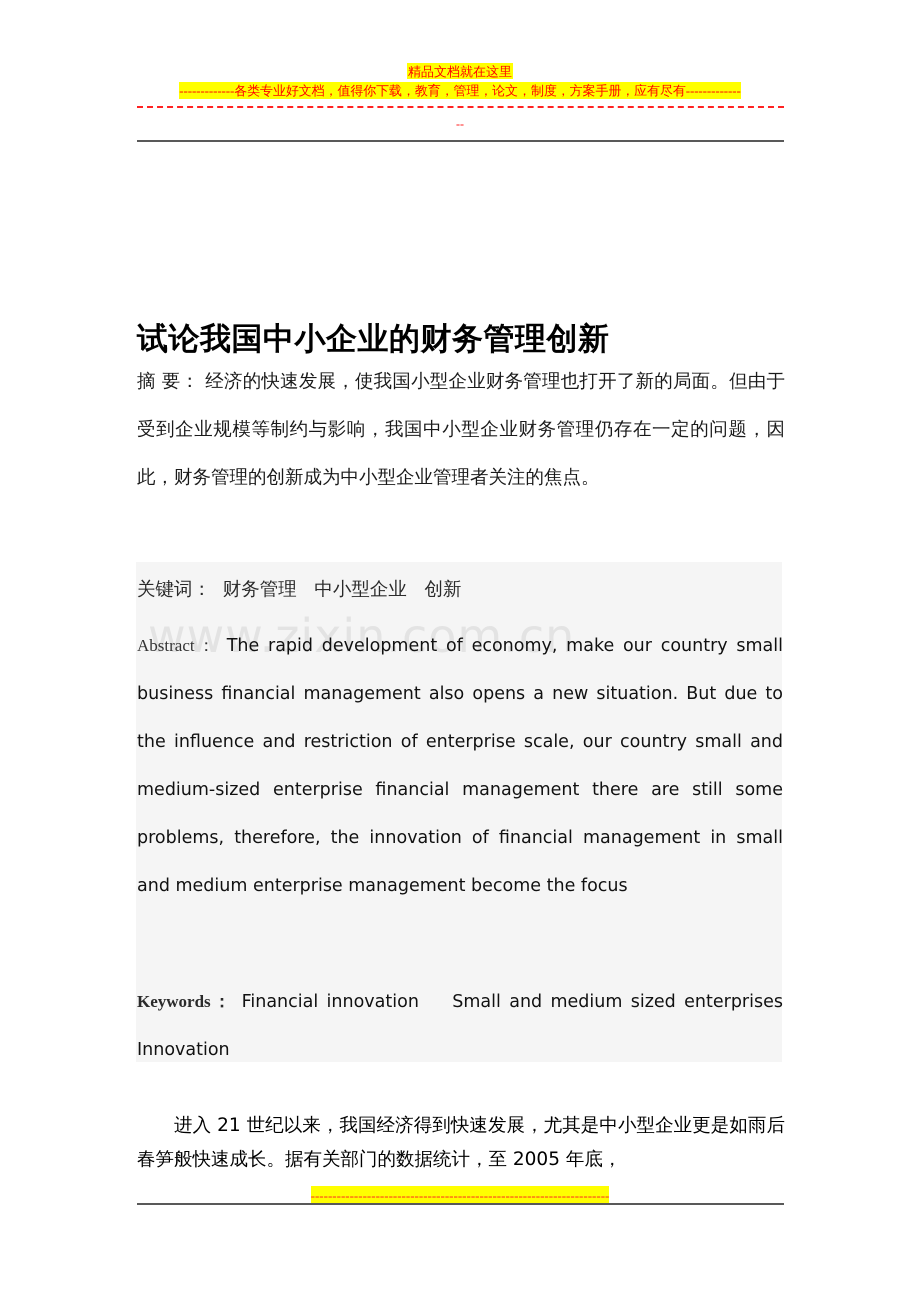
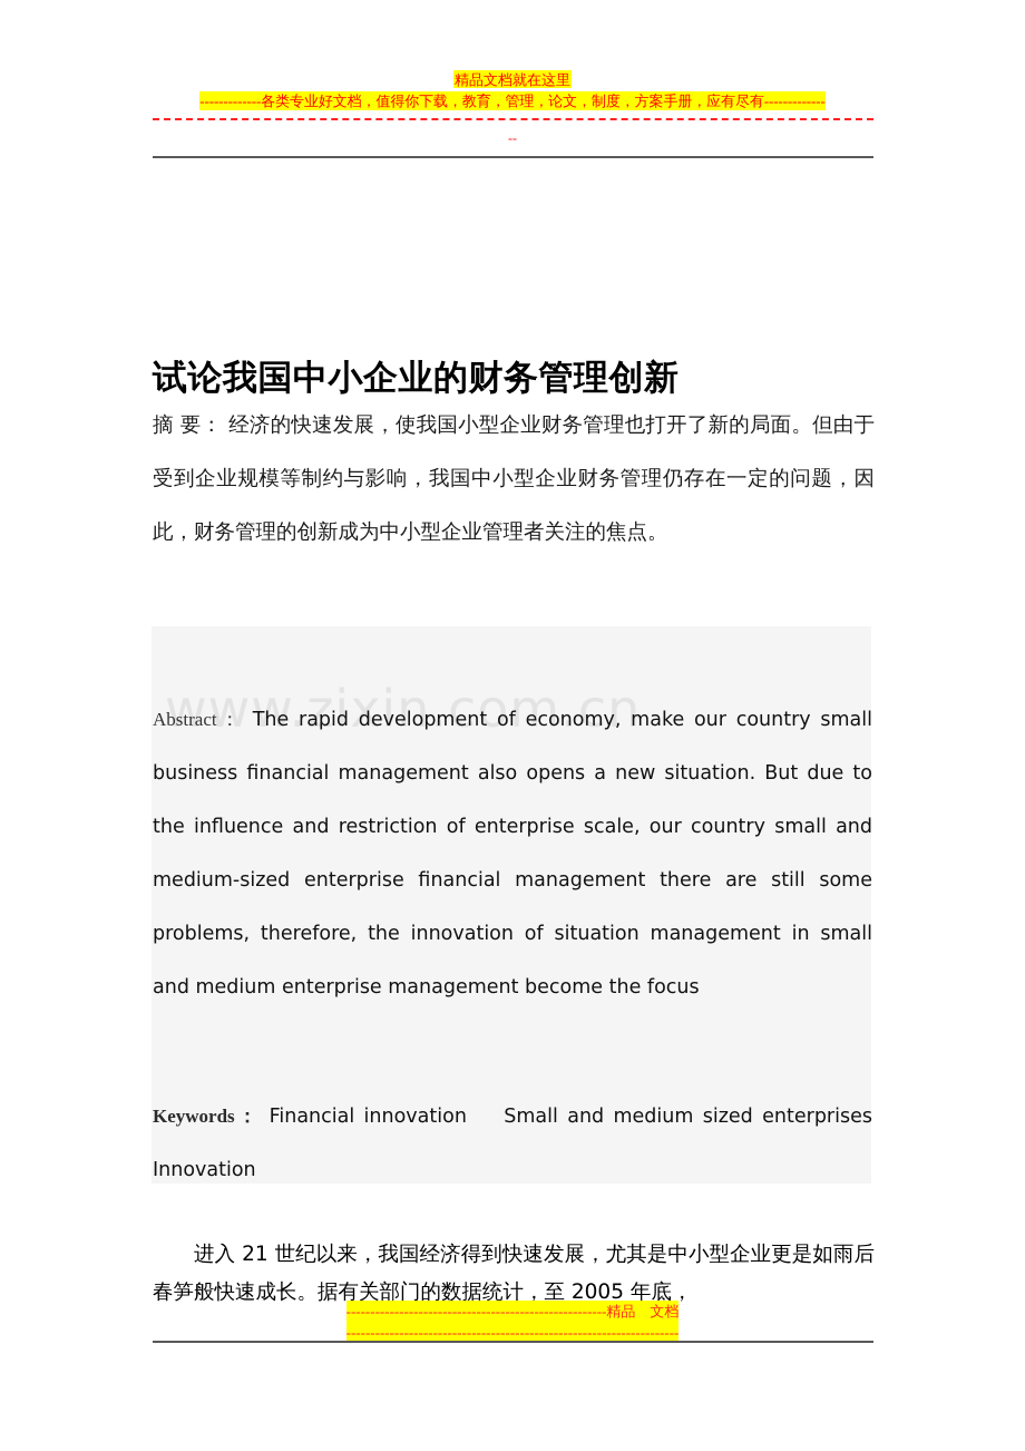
  精品文档就在这里
  -------------各类专业好文档，值得你下载，教育，管理，论文，制度，方案手册，应有尽有-------------
  --
  试论我国中小企业的财务管理创新
  摘 要： 经济的快速发展，使我国小型企业财务管理也打开了新的局面。但由于受到企业规模等制约与影响，我国中小型企业财务管理仍存在一定的问题，因此，财务管理的创新成为中小型企业管理者关注的焦点。
  www.zixin.com.cn
- 关键词： 财务管理 中小型企业 创新
- Abstract： The rapid development of economy, make our country small business financial management also opens a new situation. But due to the influence and restriction of enterprise scale, our country small and medium-sized enterprise financial management there are still some problems, therefore, the innovation of financial management in small and medium enterprise management become the focus
+ Abstract： The rapid development of economy, make our country small business financial management also opens a new situation. But due to the influence and restriction of enterprise scale, our country small and medium-sized enterprise financial management there are still some problems, therefore, the innovation of situation management in small and medium enterprise management become the focus
  Keywords： Financial innovation Small and medium sized enterprises Innovation
  进入 21 世纪以来，我国经济得到快速发展，尤其是中小型企业更是如雨后春笋般快速成长。据有关部门的数据统计，至 2005 年底，
+ ------------------------------------------------------精品 文档
  ---------------------------------------------------------------------
